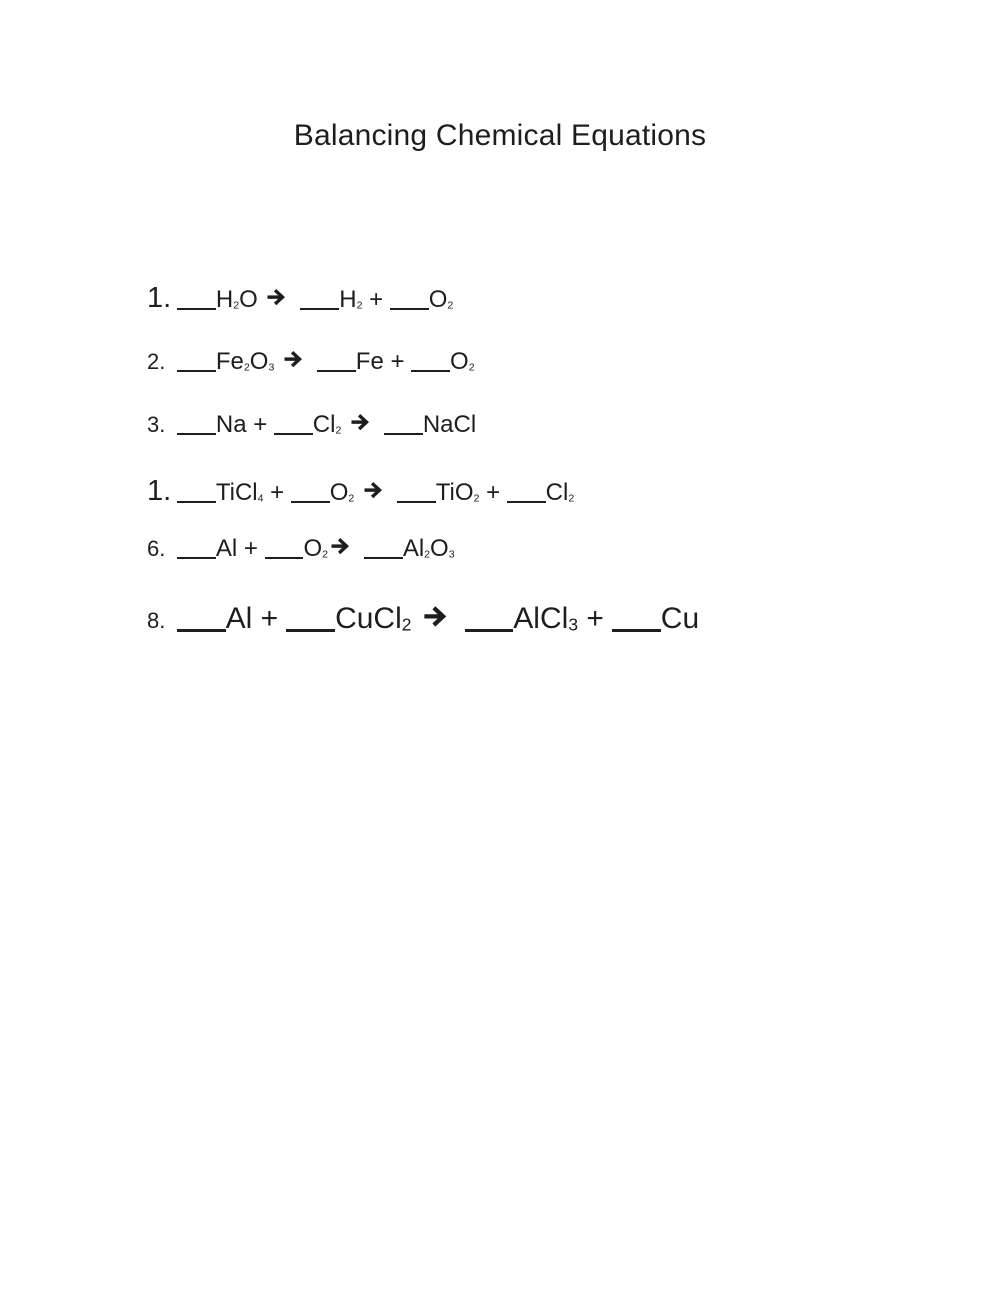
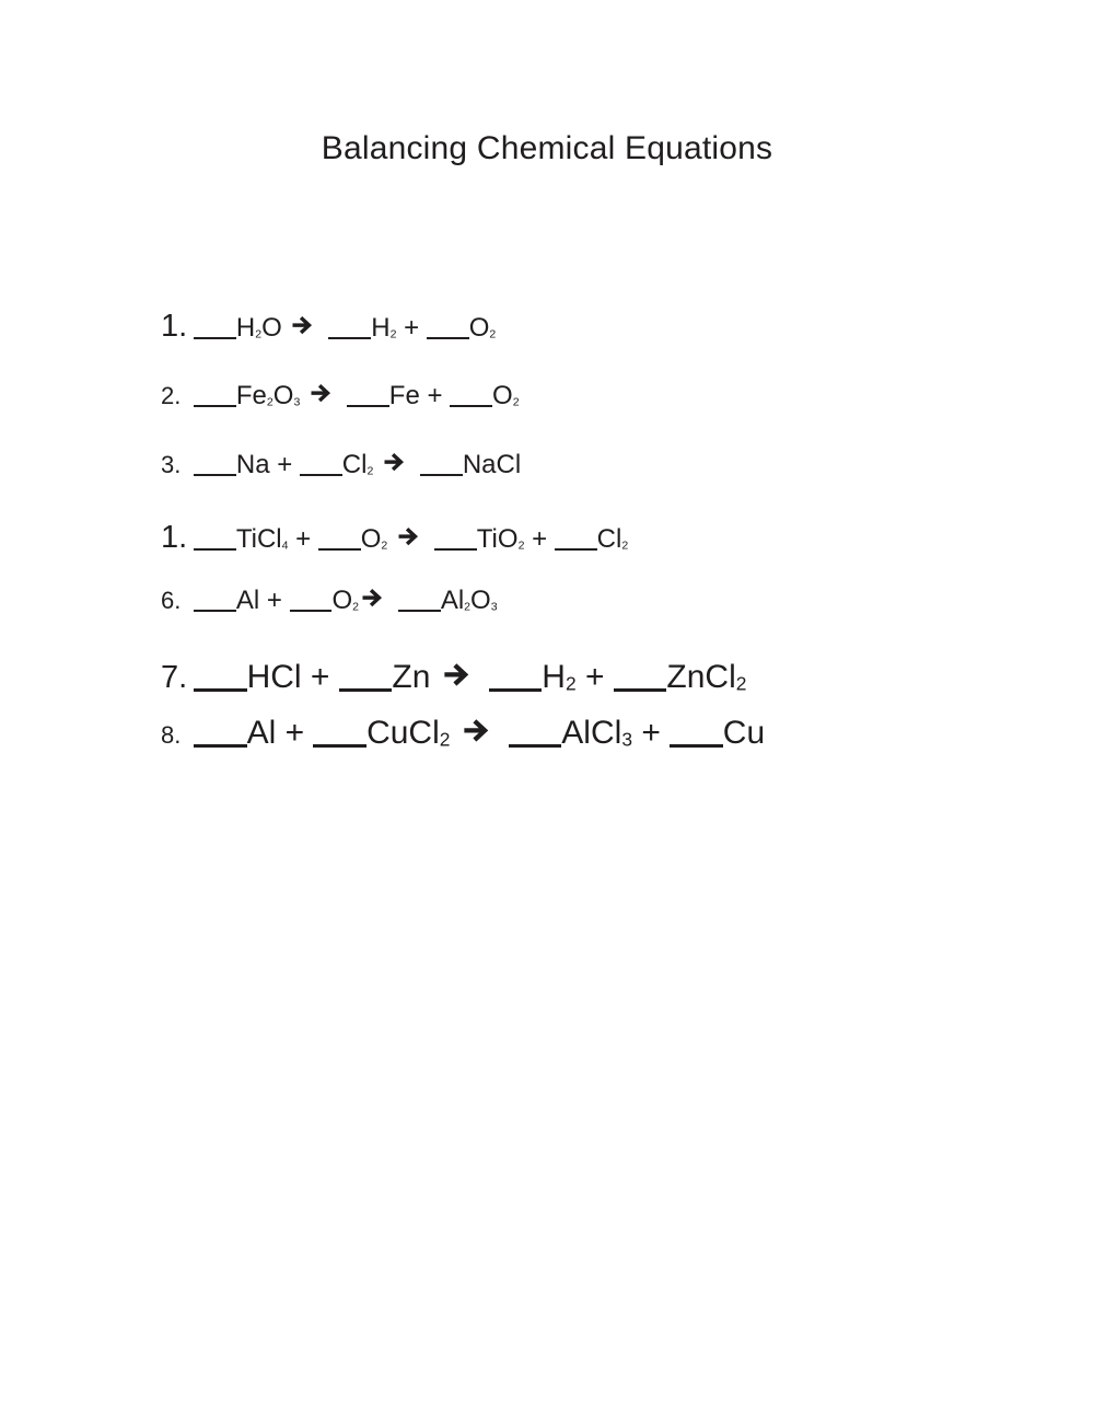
  Balancing Chemical Equations
  1. H2O H2 + O2
  2. Fe2O3 Fe + O2
  3. Na + Cl2 NaCl
  1. TiCl4 + O2 TiO2 + Cl2
  6. Al + O2 Al2O3
+ 7. HCl + Zn H2 + ZnCl2
  8. Al + CuCl2 AlCl3 + Cu
